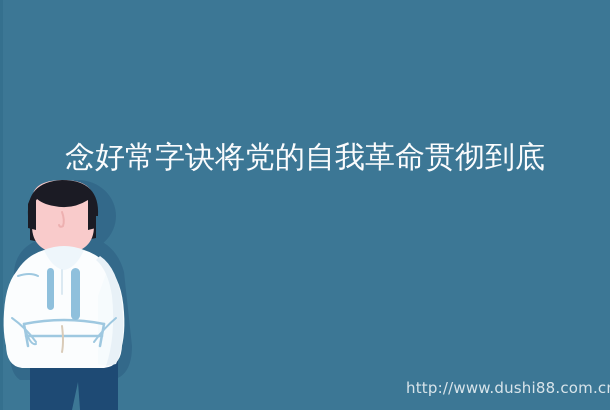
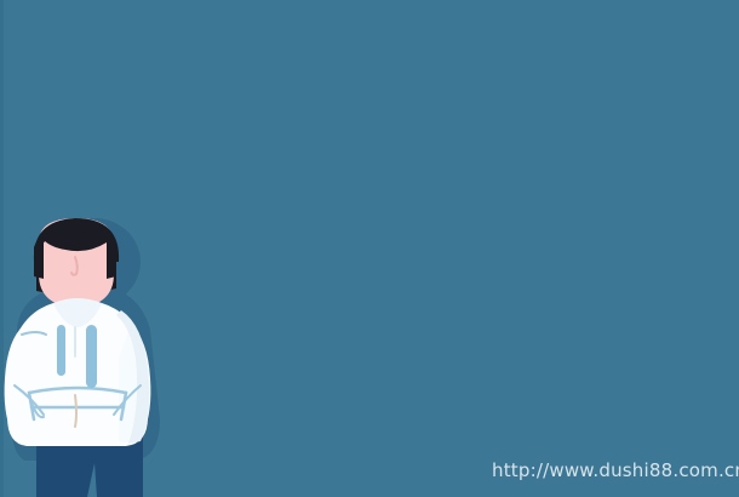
- 念好常字诀将党的自我革命贯彻到底
  http://www.dushi88.com.c
